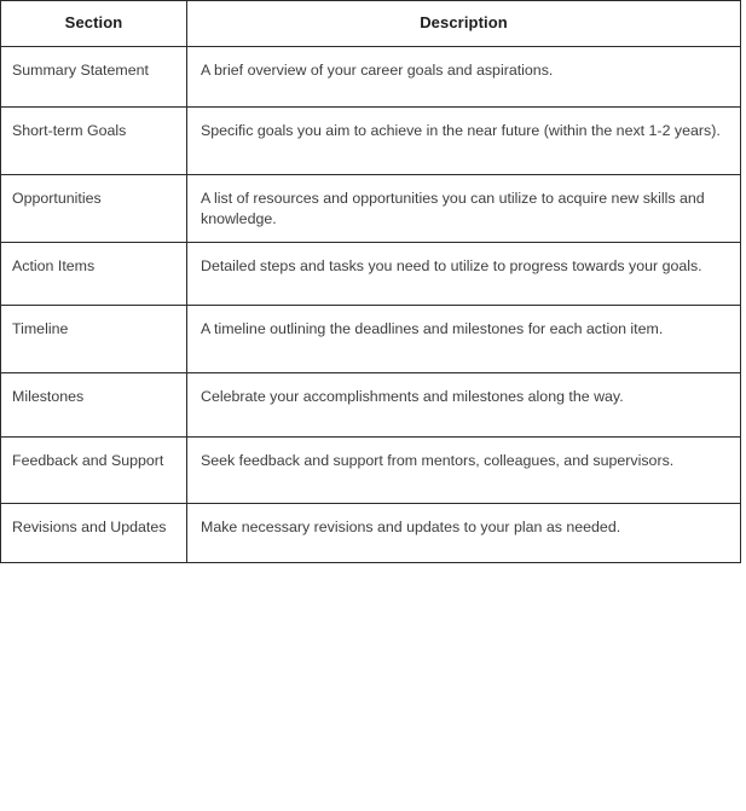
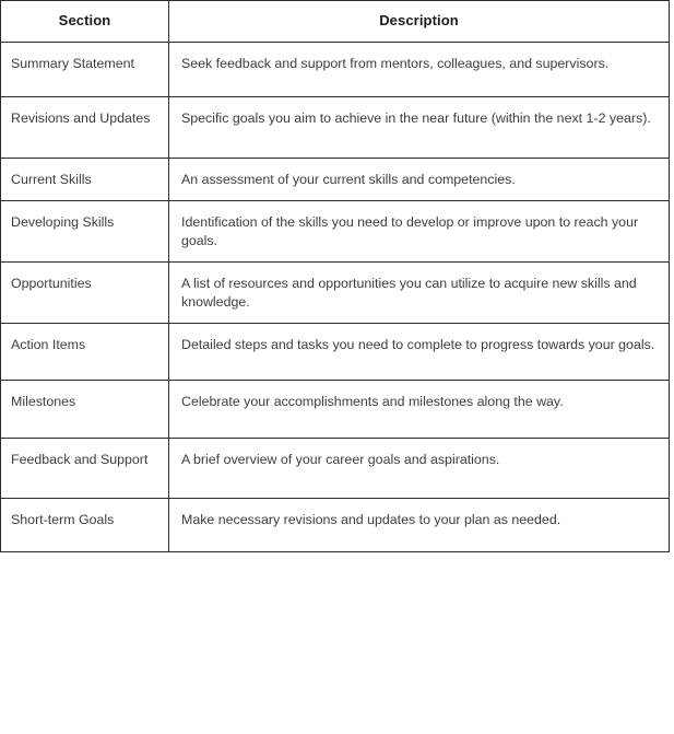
  Section	Description
- Summary Statement	A brief overview of your career goals and aspirations.
+ Summary Statement	Seek feedback and support from mentors, colleagues, and supervisors.
- Short-term Goals	Specific goals you aim to achieve in the near future (within the next 1-2 years).
+ Revisions and Updates	Specific goals you aim to achieve in the near future (within the next 1-2 years).
+ Current Skills	An assessment of your current skills and competencies.
+ Developing Skills	Identification of the skills you need to develop or improve upon to reach your goals.
  Opportunities	A list of resources and opportunities you can utilize to acquire new skills and knowledge.
- Action Items	Detailed steps and tasks you need to utilize to progress towards your goals.
+ Action Items	Detailed steps and tasks you need to complete to progress towards your goals.
- Timeline	A timeline outlining the deadlines and milestones for each action item.
  Milestones	Celebrate your accomplishments and milestones along the way.
- Feedback and Support	Seek feedback and support from mentors, colleagues, and supervisors.
+ Feedback and Support	A brief overview of your career goals and aspirations.
- Revisions and Updates	Make necessary revisions and updates to your plan as needed.
+ Short-term Goals	Make necessary revisions and updates to your plan as needed.
